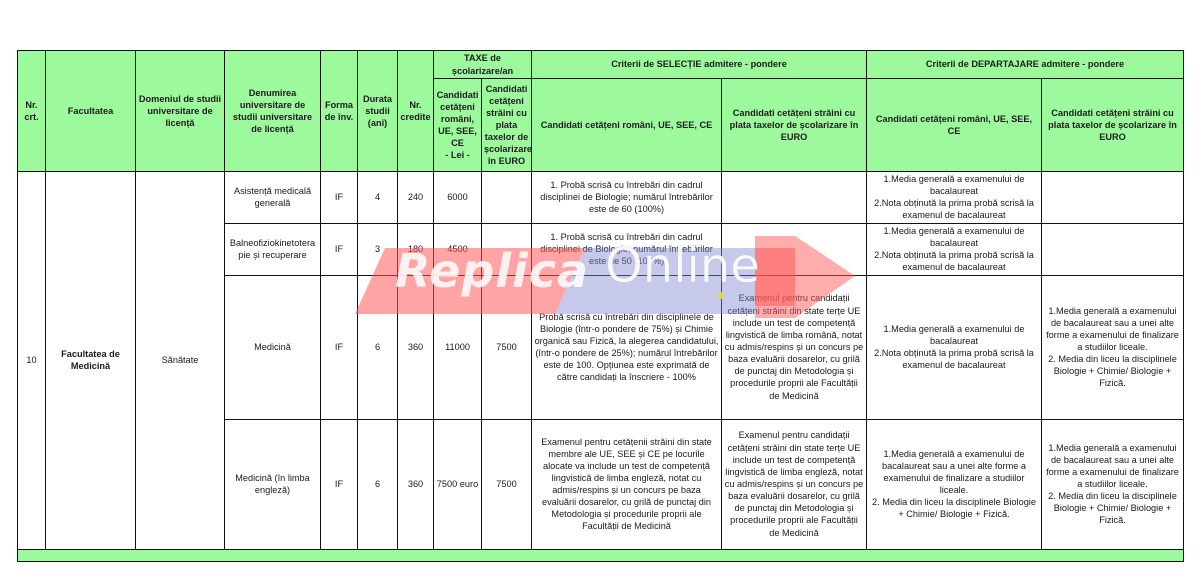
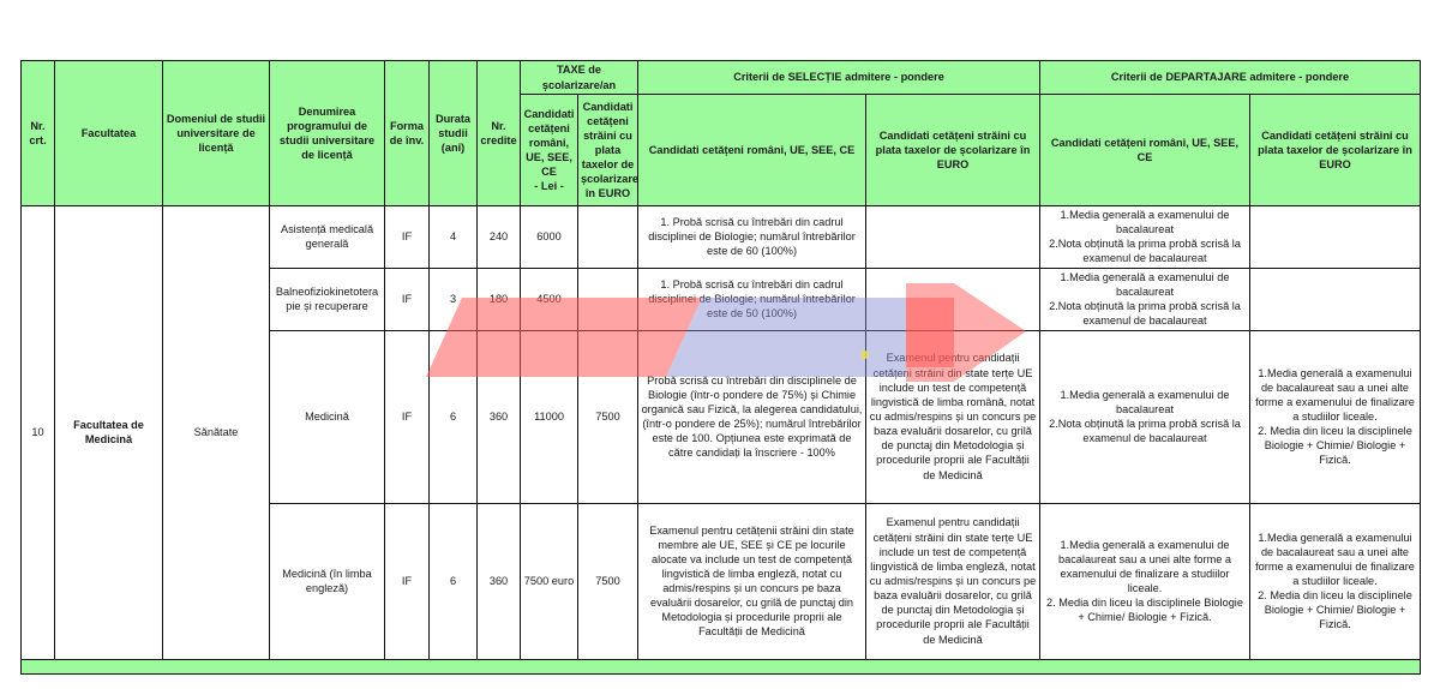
- Nr. crt.	Facultatea	Domeniul de studii universitare de licență	Denumirea universitare de studii universitare de licență	Forma de înv.	Durata studii (ani)	Nr. credite	TAXE de școlarizare/an	Criterii de SELECȚIE admitere - pondere	Criterii de DEPARTAJARE admitere - pondere
+ Nr. crt.	Facultatea	Domeniul de studii universitare de licență	Denumirea programului de studii universitare de licență	Forma de înv.	Durata studii (ani)	Nr. credite	TAXE de școlarizare/an	Criterii de SELECȚIE admitere - pondere	Criterii de DEPARTAJARE admitere - pondere
  Candidati cetățeni români, UE, SEE, CE - Lei -	Candidati cetățeni străini cu plata taxelor de școlarizare în EURO	Candidati cetățeni români, UE, SEE, CE	Candidati cetățeni străini cu plata taxelor de școlarizare în EURO	Candidati cetățeni români, UE, SEE, CE	Candidati cetățeni străini cu plata taxelor de școlarizare în EURO
  10	Facultatea de Medicină	Sănătate	Asistență medicală generală	IF	4	240	6000		1. Probă scrisă cu întrebări din cadrul disciplinei de Biologie; numărul întrebărilor este de 60 (100%)		1.Media generală a examenului de bacalaureat 2.Nota obținută la prima probă scrisă la examenul de bacalaureat
  Balneofiziokinetotera pie și recuperare	IF	3	180	4500		1. Probă scrisă cu întrebări din cadrul disciplinei de Biologie; numărul întrebărilor este de 50 (100%)		1.Media generală a examenului de bacalaureat 2.Nota obținută la prima probă scrisă la examenul de bacalaureat
  Medicină	IF	6	360	11000	7500	Probă scrisă cu întrebări din disciplinele de Biologie (într-o pondere de 75%) și Chimie organică sau Fizică, la alegerea candidatului, (într-o pondere de 25%); numărul întrebărilor este de 100. Opțiunea este exprimată de către candidați la înscriere - 100%	Examenul pentru candidații cetățeni străini din state terțe UE include un test de competență lingvistică de limba română, notat cu admis/respins și un concurs pe baza evaluării dosarelor, cu grilă de punctaj din Metodologia și procedurile proprii ale Facultății de Medicină	1.Media generală a examenului de bacalaureat 2.Nota obținută la prima probă scrisă la examenul de bacalaureat	1.Media generală a examenului de bacalaureat sau a unei alte forme a examenului de finalizare a studiilor liceale. 2. Media din liceu la disciplinele Biologie + Chimie/ Biologie + Fizică.
  Medicină (în limba engleză)	IF	6	360	7500 euro	7500	Examenul pentru cetățenii străini din state membre ale UE, SEE și CE pe locurile alocate va include un test de competență lingvistică de limba engleză, notat cu admis/respins și un concurs pe baza evaluării dosarelor, cu grilă de punctaj din Metodologia și procedurile proprii ale Facultății de Medicină	Examenul pentru candidații cetățeni străini din state terțe UE include un test de competență lingvistică de limba engleză, notat cu admis/respins și un concurs pe baza evaluării dosarelor, cu grilă de punctaj din Metodologia și procedurile proprii ale Facultății de Medicină	1.Media generală a examenului de bacalaureat sau a unei alte forme a examenului de finalizare a studiilor liceale. 2. Media din liceu la disciplinele Biologie + Chimie/ Biologie + Fizică.	1.Media generală a examenului de bacalaureat sau a unei alte forme a examenului de finalizare a studiilor liceale. 2. Media din liceu la disciplinele Biologie + Chimie/ Biologie + Fizică.
- Replica
- Online
